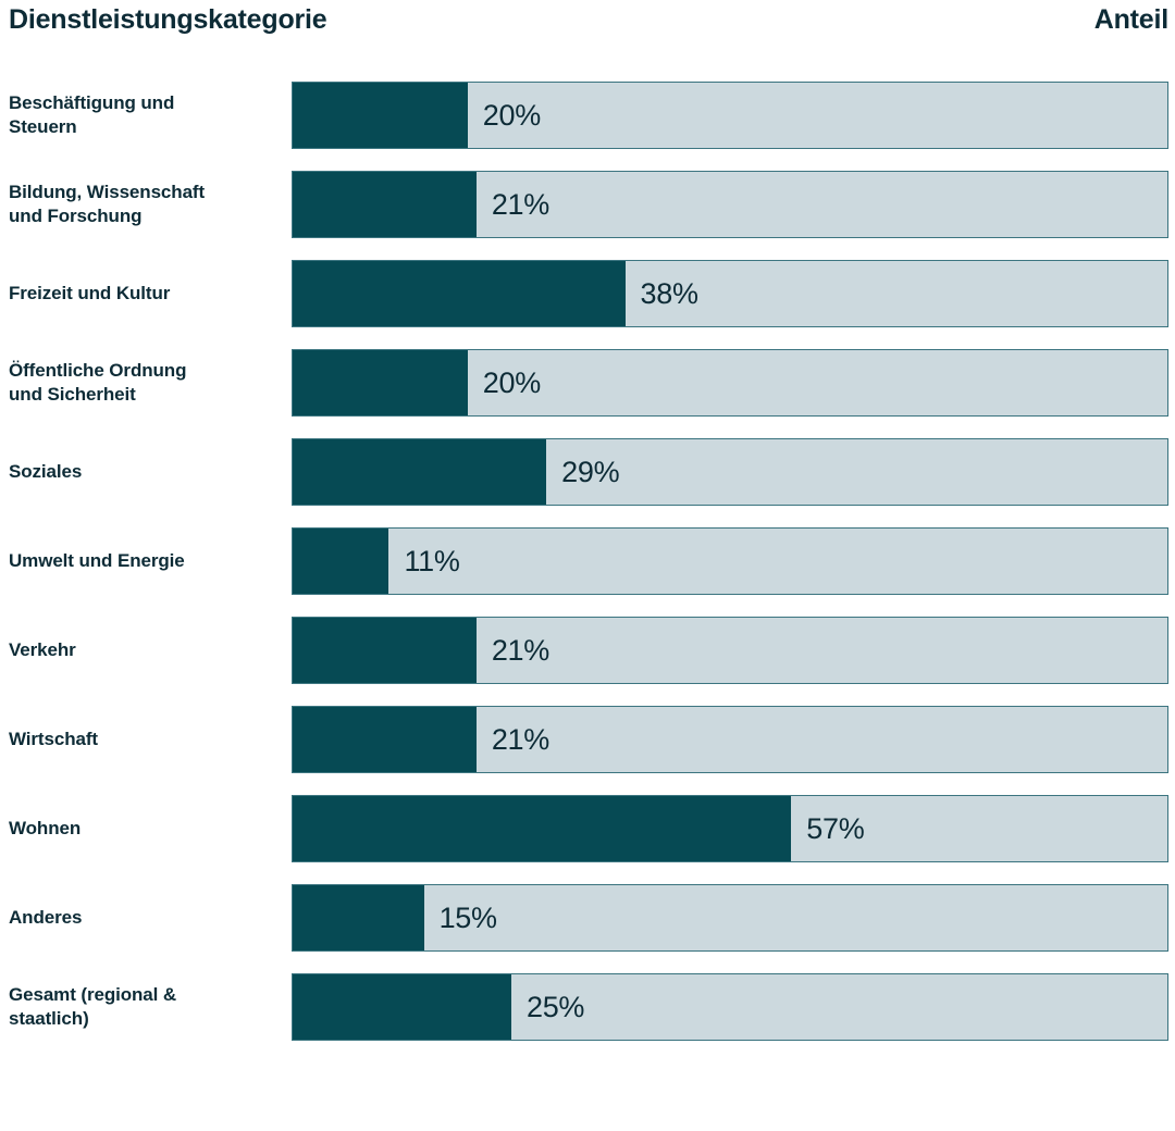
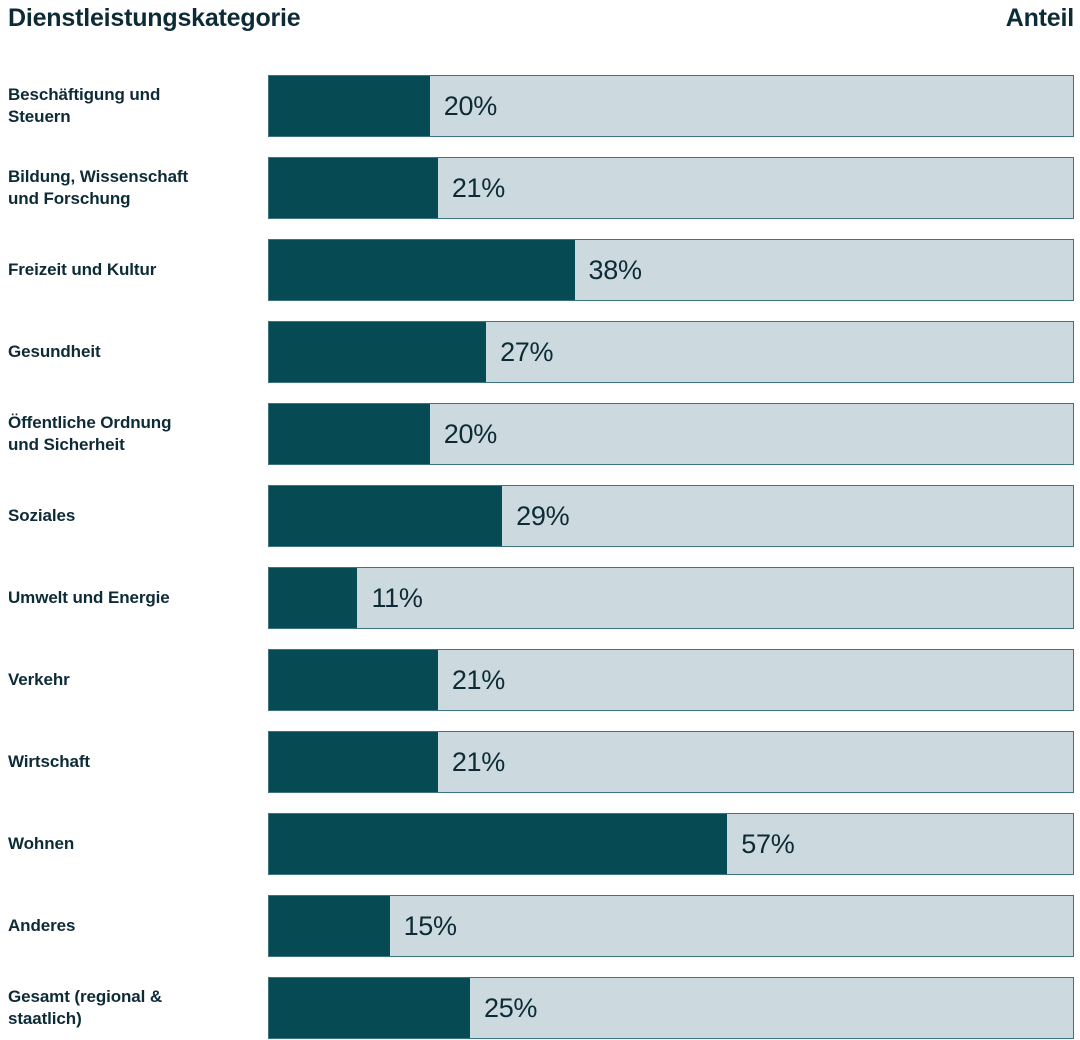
  Dienstleistungskategorie
  Anteil
  Beschäftigung und
  Steuern
  20%
  Bildung, Wissenschaft
  und Forschung
  21%
  Freizeit und Kultur
  38%
+ Gesundheit
+ 27%
  Öffentliche Ordnung
  und Sicherheit
  20%
  Soziales
  29%
  Umwelt und Energie
  11%
  Verkehr
  21%
  Wirtschaft
  21%
  Wohnen
  57%
  Anderes
  15%
  Gesamt (regional &
  staatlich)
  25%
